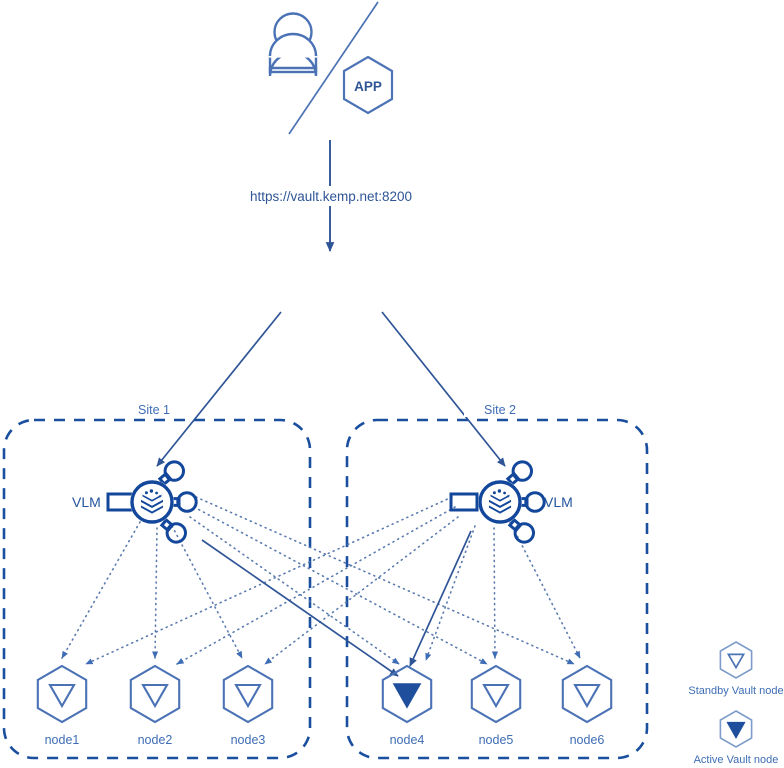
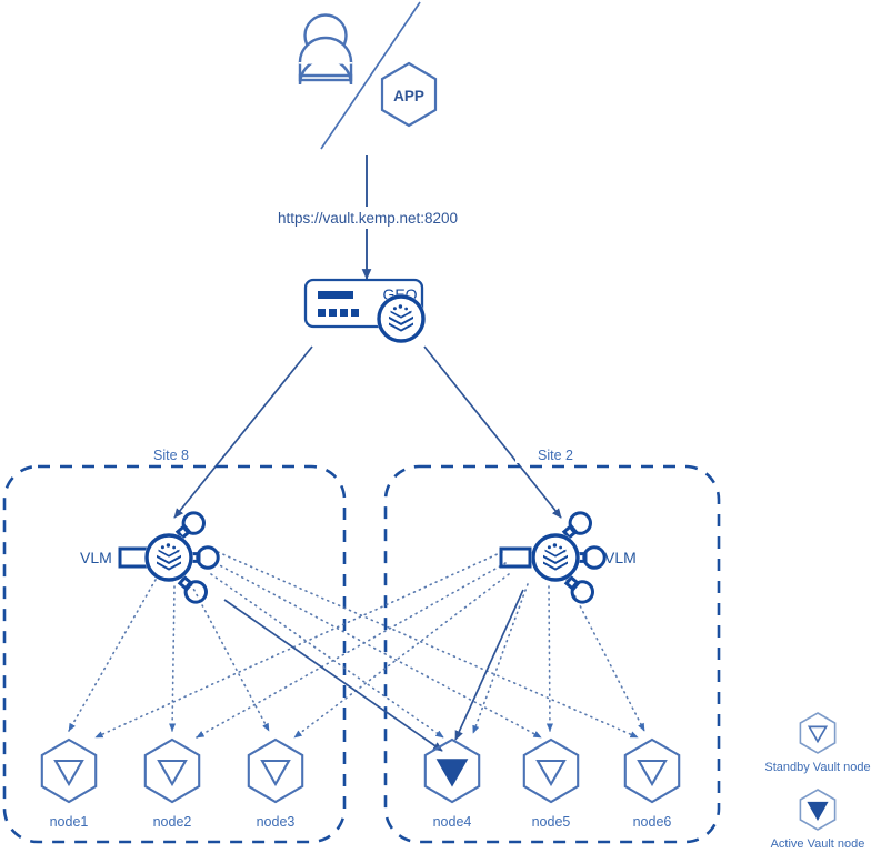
  APP
  https://vault.kemp.net:8200
+ GEO
- Site 1
+ Site 8
  Site 2
  VLM
  VLM
  node1
  node2
  node3
  node4
  node5
  node6
  Standby Vault node
  Active Vault node
